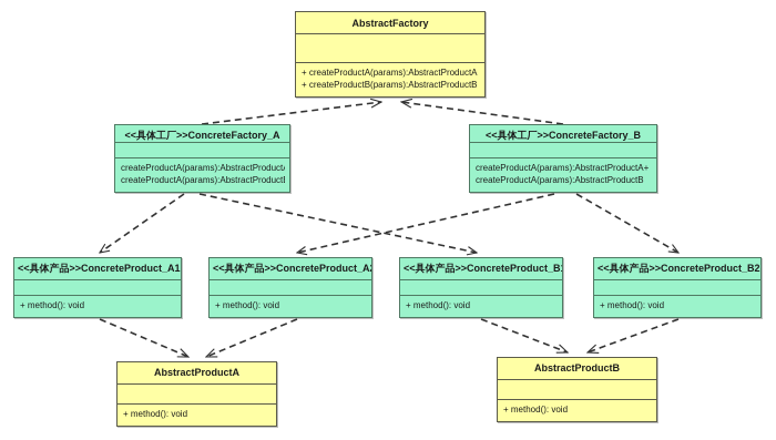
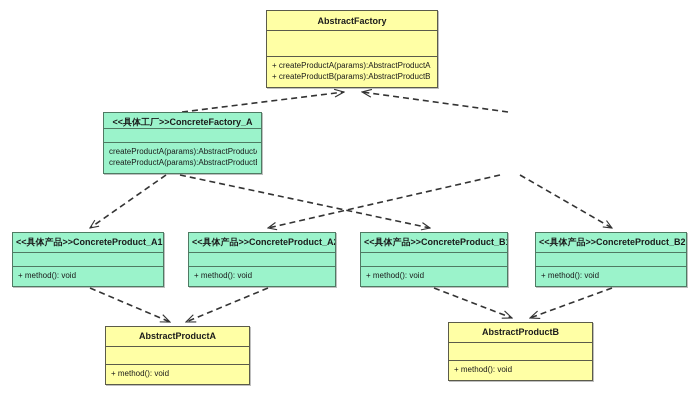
  AbstractFactory
  + createProductA(params):AbstractProductA
  + createProductB(params):AbstractProductB
  <<具体工厂>>ConcreteFactory_A
  createProductA(params):AbstractProduct
  createProductA(params):AbstractProduct
- <<具体工厂>>ConcreteFactory_B
- createProductA(params):AbstractProductA+
- createProductA(params):AbstractProductB
  <<具体产品>>ConcreteProduct_A1
  + method(): void
  <<具体产品>>ConcreteProduct_A
  + method(): void
  <<具体产品>>ConcreteProduct_B
  + method(): void
  <<具体产品>>ConcreteProduct_B2
  + method(): void
  AbstractProductA
  + method(): void
  AbstractProductB
  + method(): void
